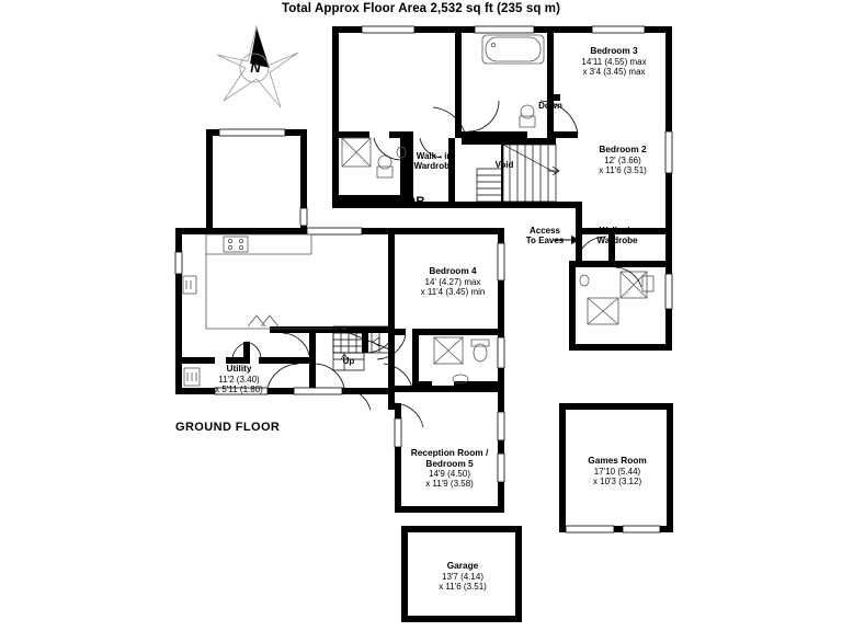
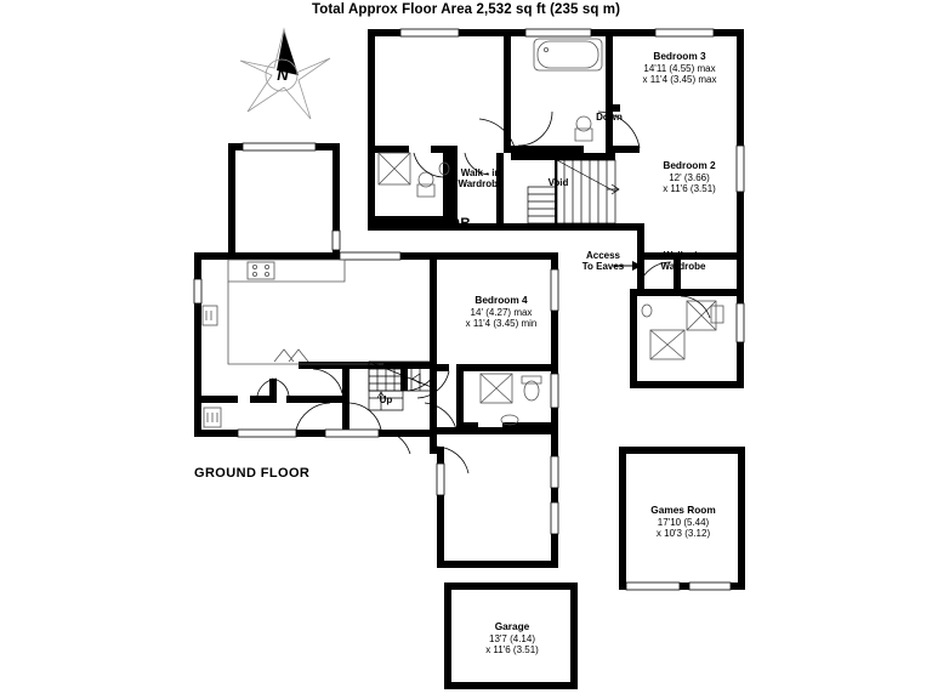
  Total Approx Floor Area 2,532 sq ft (235 sq m)
  FIRST FLOOR
  GROUND FLOOR
  Bedroom 3
  14'11 (4.55) max
- x 3'4 (3.45) max
+ x 11'4 (3.45) max
  Bedroom 2
  12' (3.66)
  x 11'6 (3.51)
  Bedroom 4
  14' (4.27) max
  x 11'4 (3.45) min
- Utility
- 11'2 (3.40)
- x 5'11 (1.80)
- Reception Room /
- Bedroom 5
- 14'9 (4.50)
- x 11'9 (3.58)
  Games Room
  17'10 (5.44)
  x 10'3 (3.12)
  Garage
  13'7 (4.14)
  x 11'6 (3.51)
  Down
  Up
  Void
  Access
  To Eaves
  Walk - in
  Wardrobe
  Walk - in
  Wardrobe
  N
